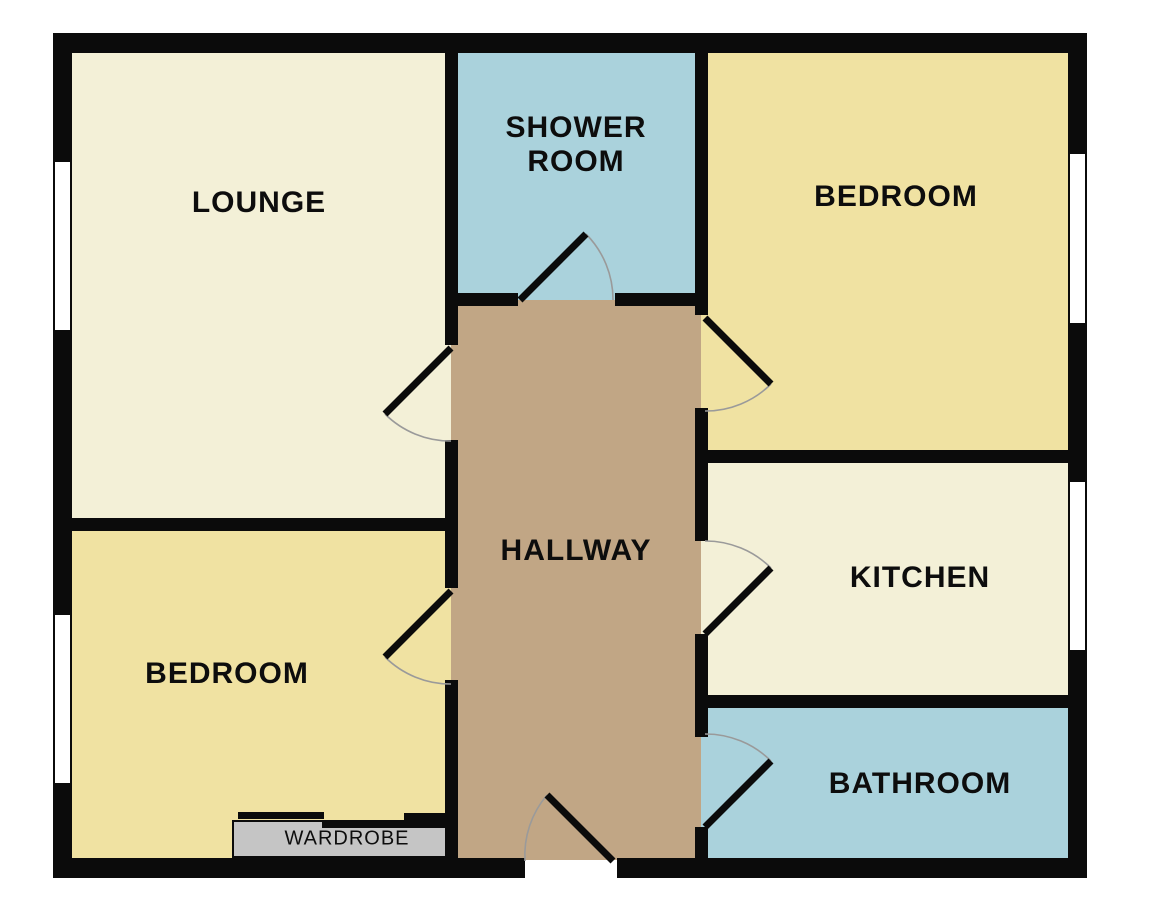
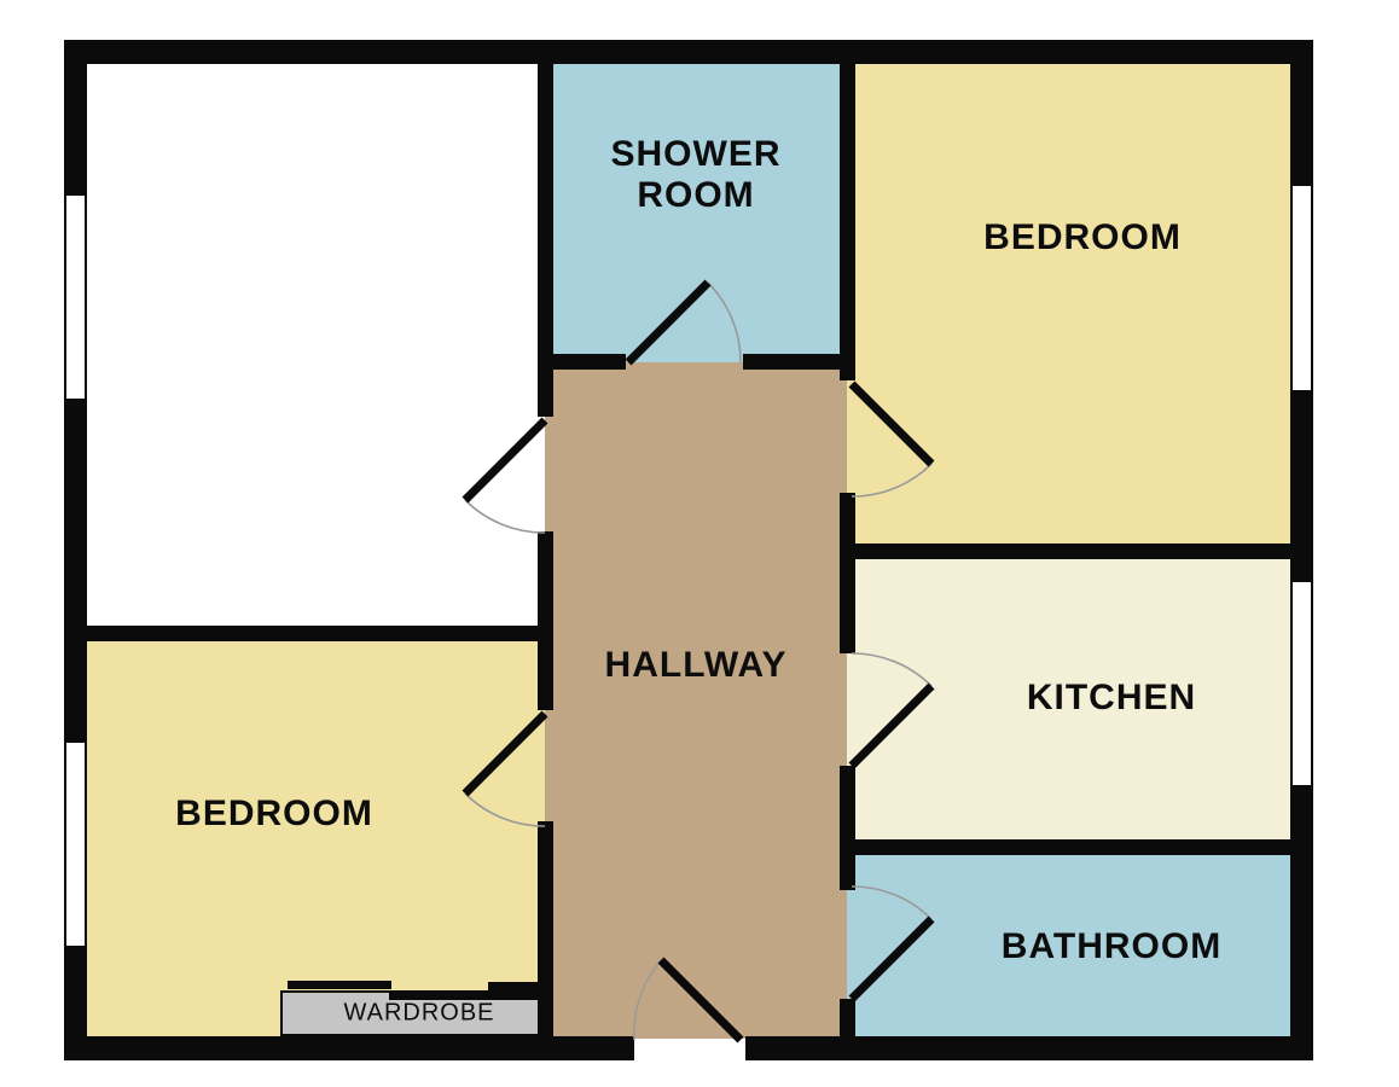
- LOUNGE
  SHOWER ROOM
  BEDROOM
  HALLWAY
  KITCHEN
  BEDROOM
  BATHROOM
  WARDROBE
